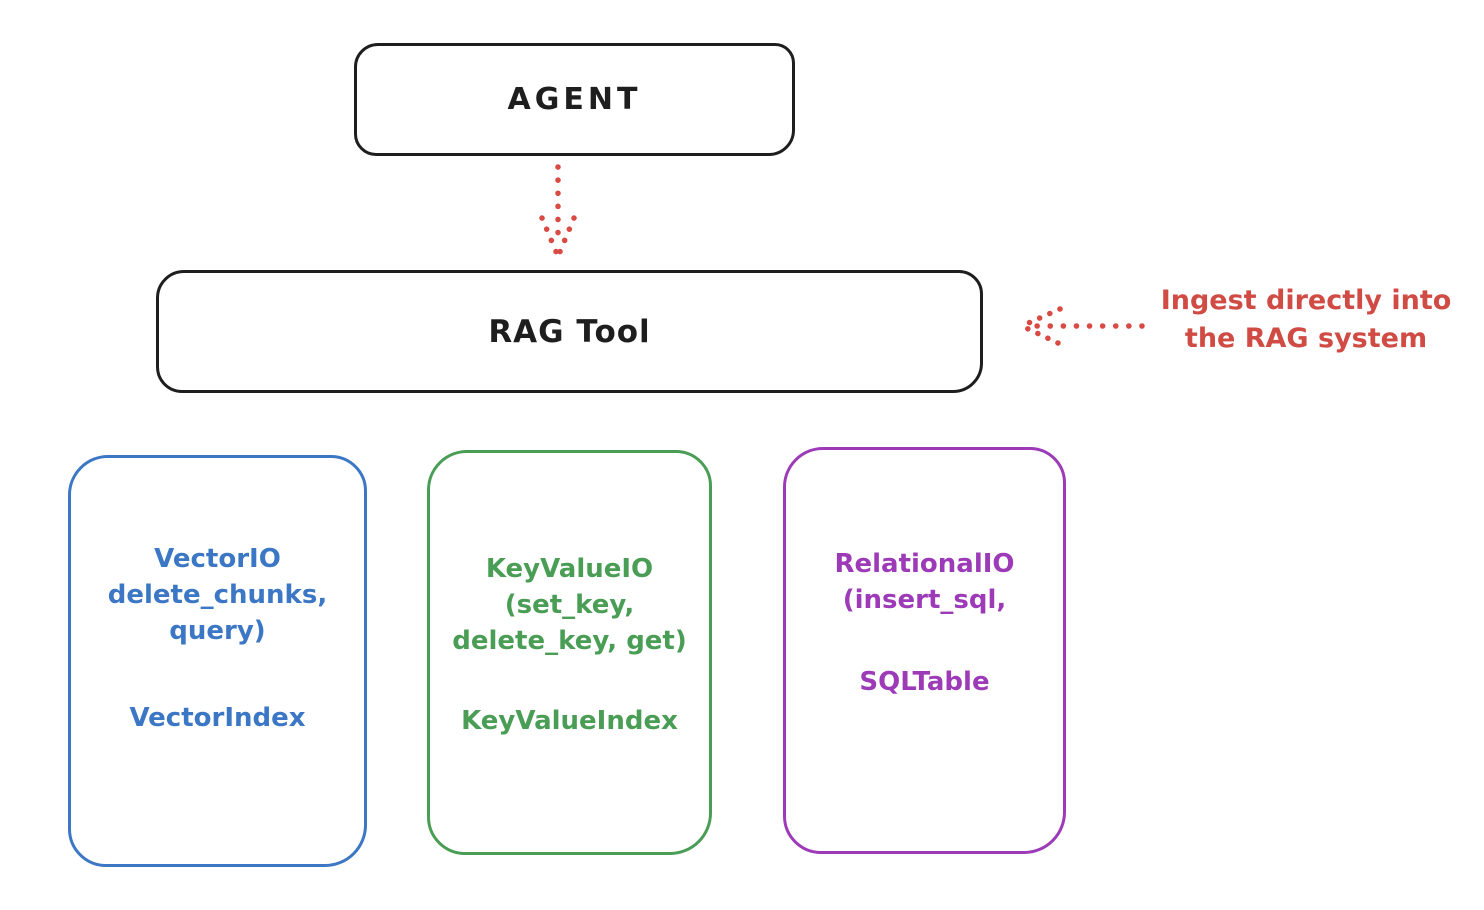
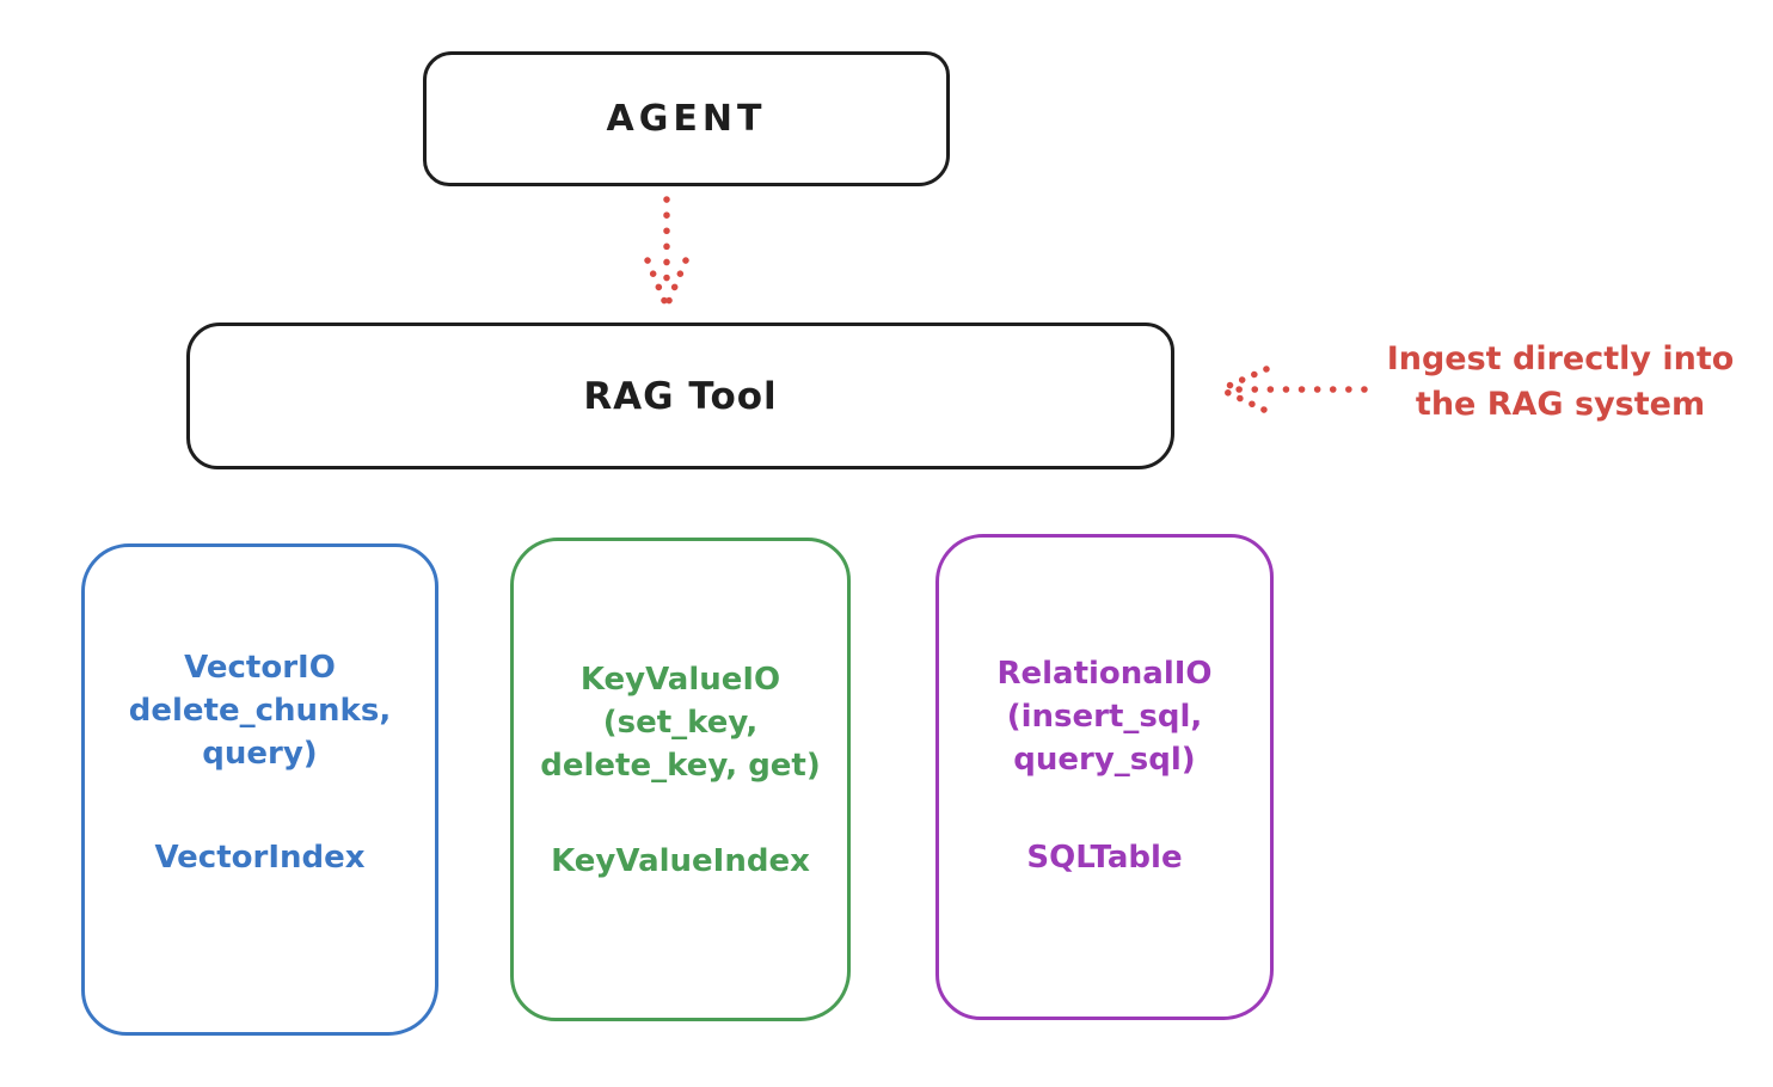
  AGENT
  RAG Tool
  Ingest directly into
  the RAG system
  VectorIO
  delete_chunks,
  query)
  VectorIndex
  KeyValueIO
  (set_key,
  delete_key, get)
  KeyValueIndex
  RelationalIO
  (insert_sql,
+ query_sql)
  SQLTable
